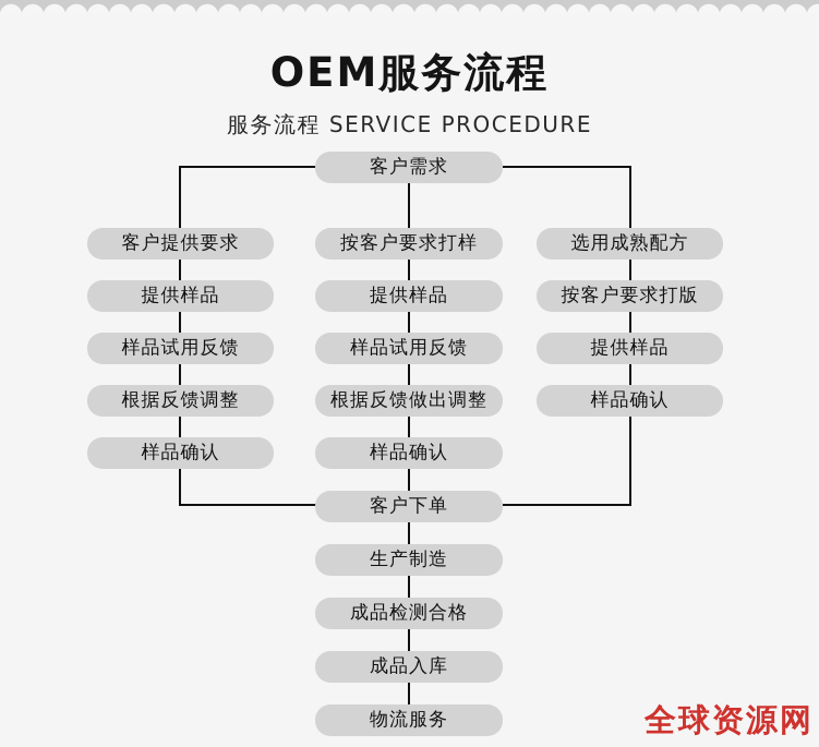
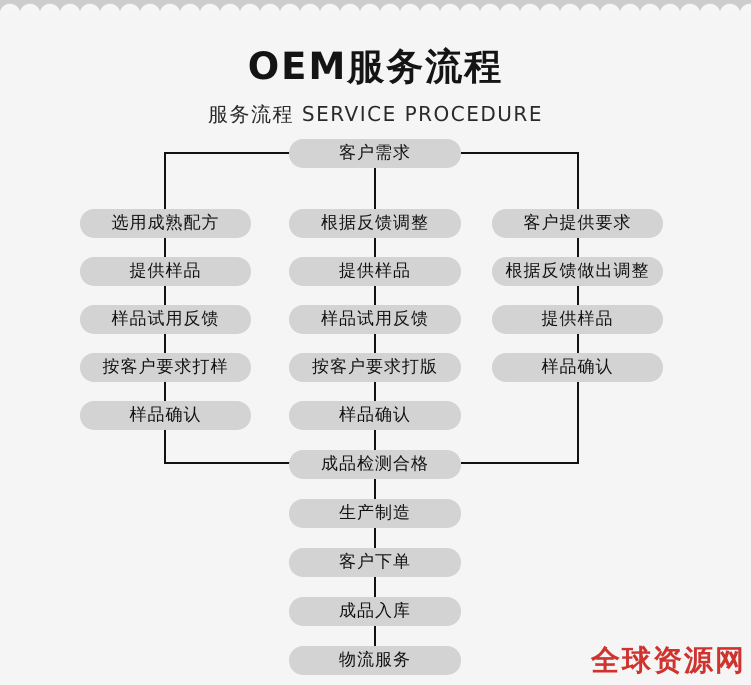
  OEM服务流程
  服务流程 SERVICE PROCEDURE
  客户需求
- 客户提供要求
+ 选用成熟配方
  提供样品
  样品试用反馈
- 根据反馈调整
+ 按客户要求打样
  样品确认
- 按客户要求打样
+ 根据反馈调整
  提供样品
  样品试用反馈
- 根据反馈做出调整
+ 按客户要求打版
  样品确认
- 选用成熟配方
+ 客户提供要求
- 按客户要求打版
+ 根据反馈做出调整
  提供样品
  样品确认
- 客户下单
+ 成品检测合格
  生产制造
- 成品检测合格
+ 客户下单
  成品入库
  物流服务
  全球资源网
